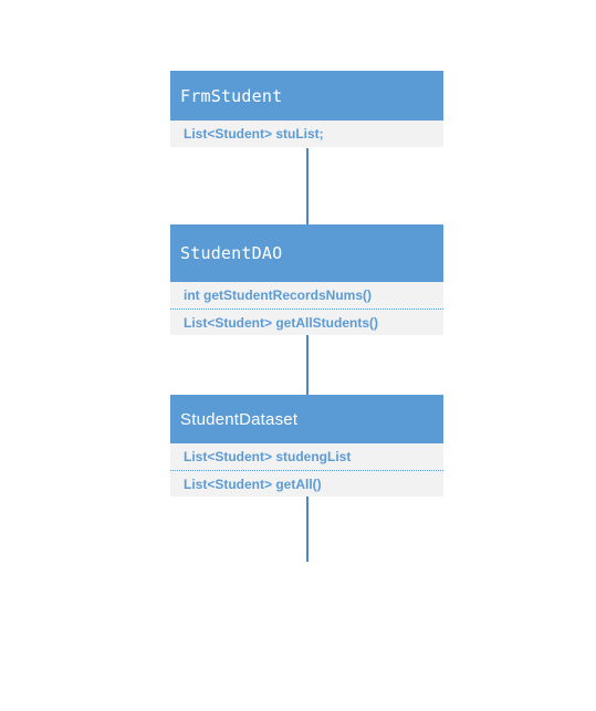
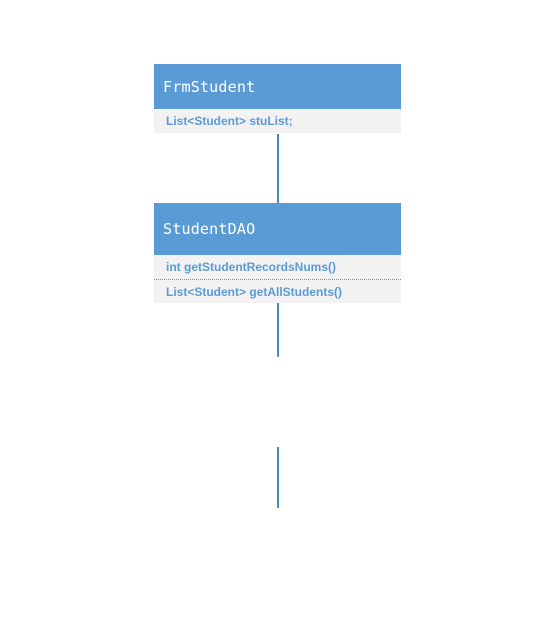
  FrmStudent
  List<Student> stuList;
  StudentDAO
  int getStudentRecordsNums()
  List<Student> getAllStudents()
- StudentDataset
- List<Student> studengList
- List<Student> getAll()
